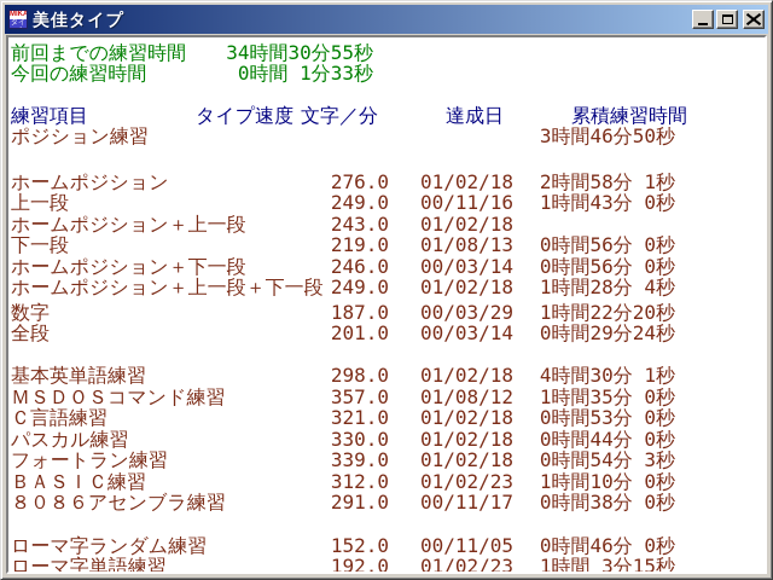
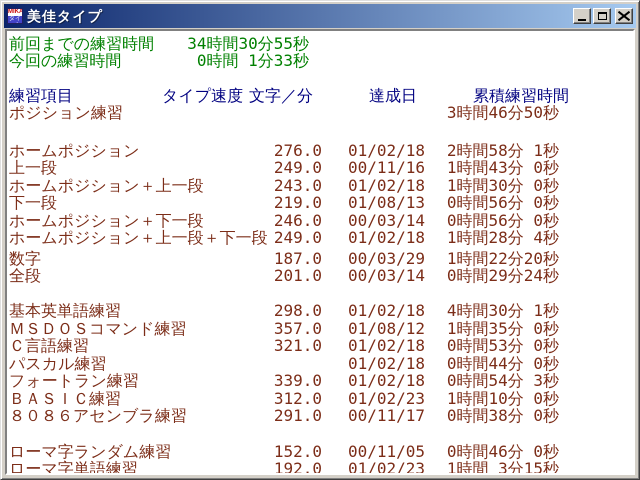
  美佳タイプ
  前回までの練習時間
  34時間30分55秒
  今回の練習時間
  0時間 1分33秒
  練習項目
  タイプ速度
  文字／分
  達成日
  累積練習時間
  ポジション練習
  3時間46分50秒
  ホームポジション
  276.0
  01/02/18
  2時間58分 1秒
  上一段
  249.0
  00/11/16
  1時間43分 0秒
  ホームポジション＋上一段
  243.0
  01/02/18
+ 1時間30分 0秒
  下一段
  219.0
  01/08/13
  0時間56分 0秒
  ホームポジション＋下一段
  246.0
  00/03/14
  0時間56分 0秒
  ホームポジション＋上一段＋下一段
  249.0
  01/02/18
  1時間28分 4秒
  数字
  187.0
  00/03/29
  1時間22分20秒
  全段
  201.0
  00/03/14
  0時間29分24秒
  基本英単語練習
  298.0
  01/02/18
  4時間30分 1秒
  ＭＳＤＯＳコマンド練習
  357.0
  01/08/12
  1時間35分 0秒
  Ｃ言語練習
  321.0
  01/02/18
  0時間53分 0秒
  パスカル練習
- 330.0
  01/02/18
  0時間44分 0秒
  フォートラン練習
  339.0
  01/02/18
  0時間54分 3秒
  ＢＡＳＩＣ練習
  312.0
  01/02/23
  1時間10分 0秒
  ８０８６アセンブラ練習
  291.0
  00/11/17
  0時間38分 0秒
  ローマ字ランダム練習
  152.0
  00/11/05
  0時間46分 0秒
  ローマ字単語練習
  192.0
  01/02/23
  1時間 3分15秒
